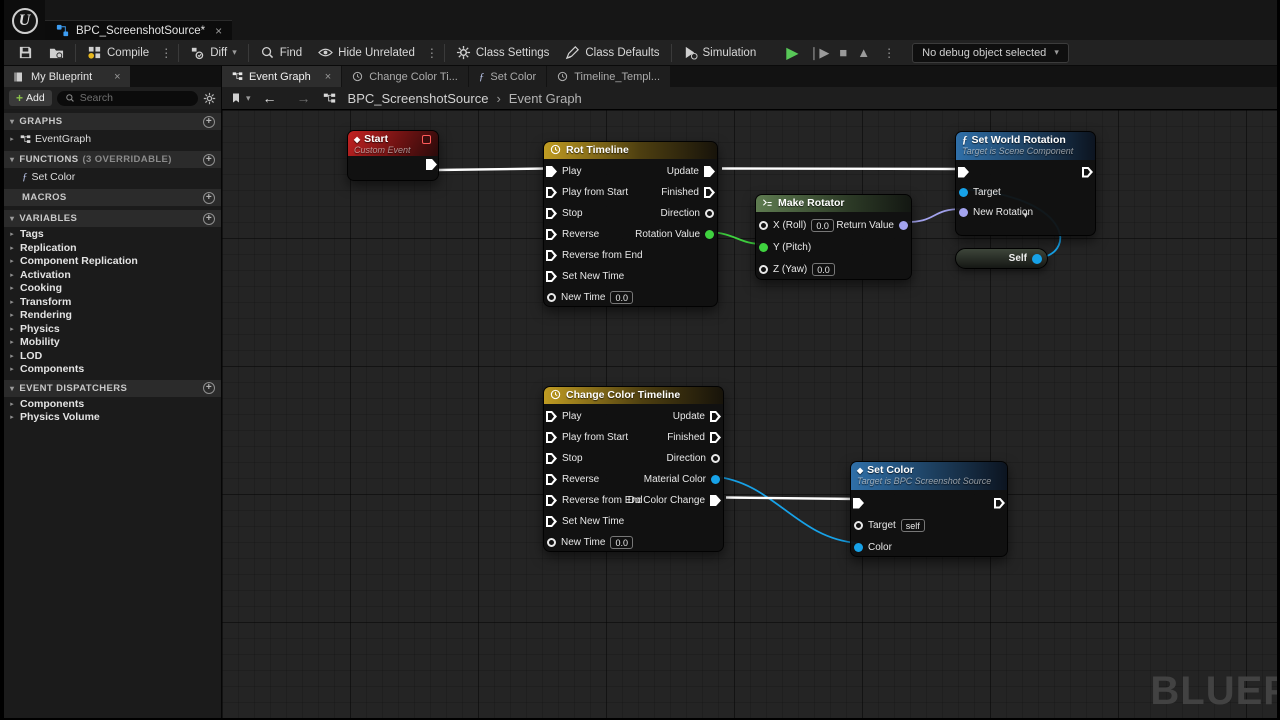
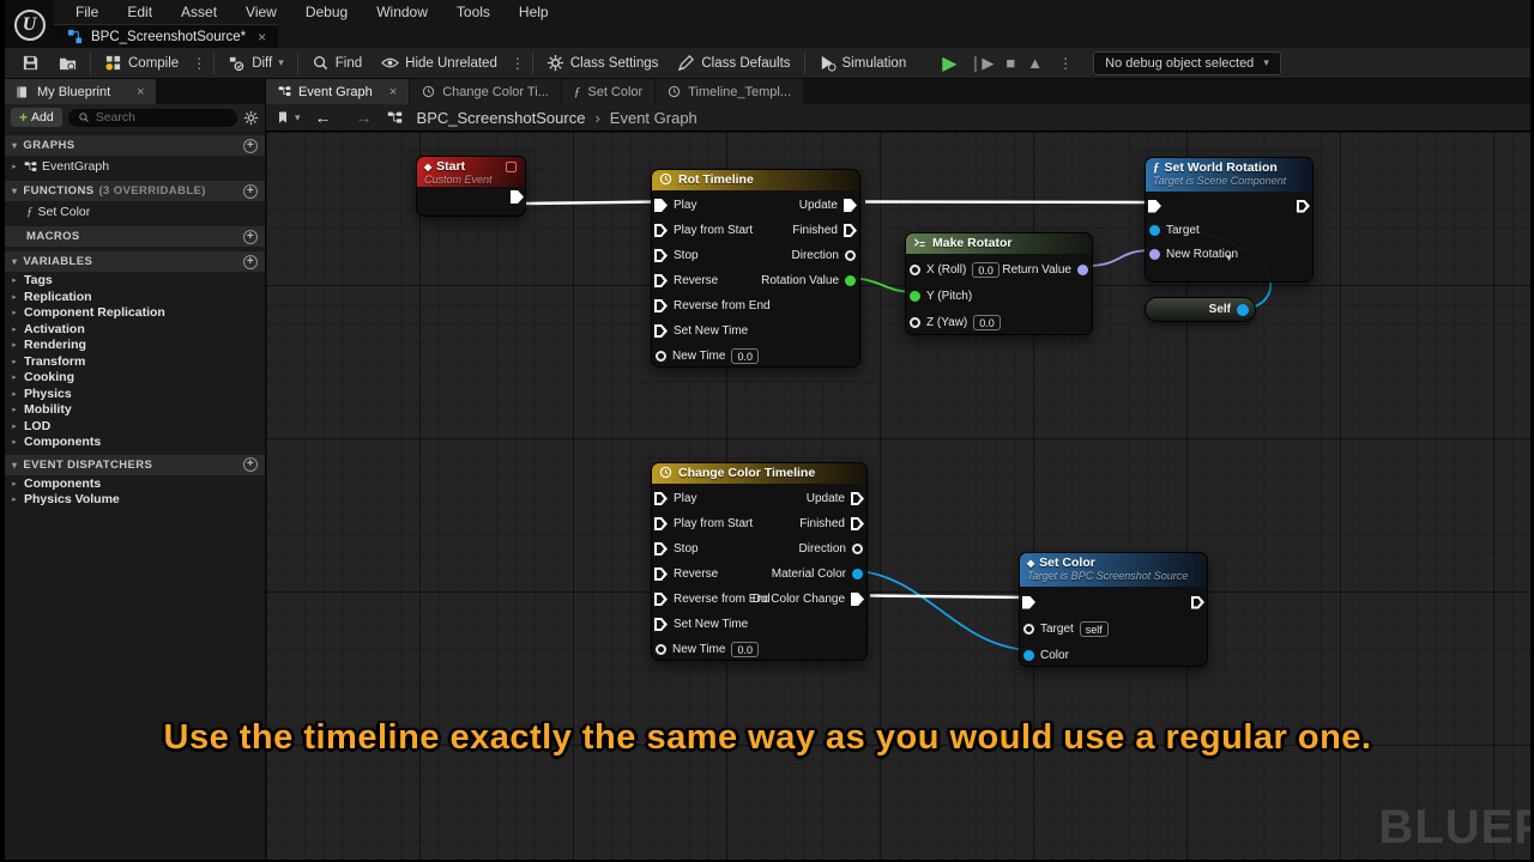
  U
+ File
+ Edit
+ Asset
+ View
+ Debug
+ Window
+ Tools
+ Help
  BPC_ScreenshotSource*
  ×
  Compile
  ⋮
  Diff
  ▾
  Find
  Hide Unrelated
  ⋮
  Class Settings
  Class Defaults
  Simulation
  ▶
  ❘▶
  ■
  ▲
  ⋮
  No debug object selected
  ▾
  My Blueprint
  ×
  +
  Add
  Search
  ▾
  GRAPHS
  +
  EventGraph
  ▾
  FUNCTIONS
  (3 OVERRIDABLE)
  +
  ƒ
  Set Color
  MACROS
  +
  ▾
  VARIABLES
  +
  Tags
  Replication
  Component Replication
  Activation
- Cooking
+ Rendering
  Transform
- Rendering
+ Cooking
  Physics
  Mobility
  LOD
  Components
  ▾
  EVENT DISPATCHERS
  +
  Components
  Physics Volume
  Event Graph
  ×
  Change Color Ti...
  ƒ
  Set Color
  Timeline_Templ...
  ▾
  ←
  →
  BPC_ScreenshotSource
  ›
  Event Graph
  ◆
  Start
  Custom Event
  Rot Timeline
  Play
  Play from Start
  Stop
  Reverse
  Reverse from End
  Set New Time
  New Time
  0.0
  Update
  Finished
  Direction
  Rotation Value
  Make Rotator
  X (Roll)
  0.0
  Y (Pitch)
  Z (Yaw)
  0.0
  Return Value
  ƒ
  Set World Rotation
  Target is Scene Component
  Target
  New Rotation
  ▾
  Self
  Change Color Timeline
  Play
  Play from Start
  Stop
  Reverse
  Reverse from End
  Set New Time
  New Time
  0.0
  Update
  Finished
  Direction
  Material Color
  Do Color Change
  ◆
  Set Color
  Target is BPC Screenshot Source
  Target
  self
  Color
  BLUE
+ Use the timeline exactly the same way as you would use a regular one.
